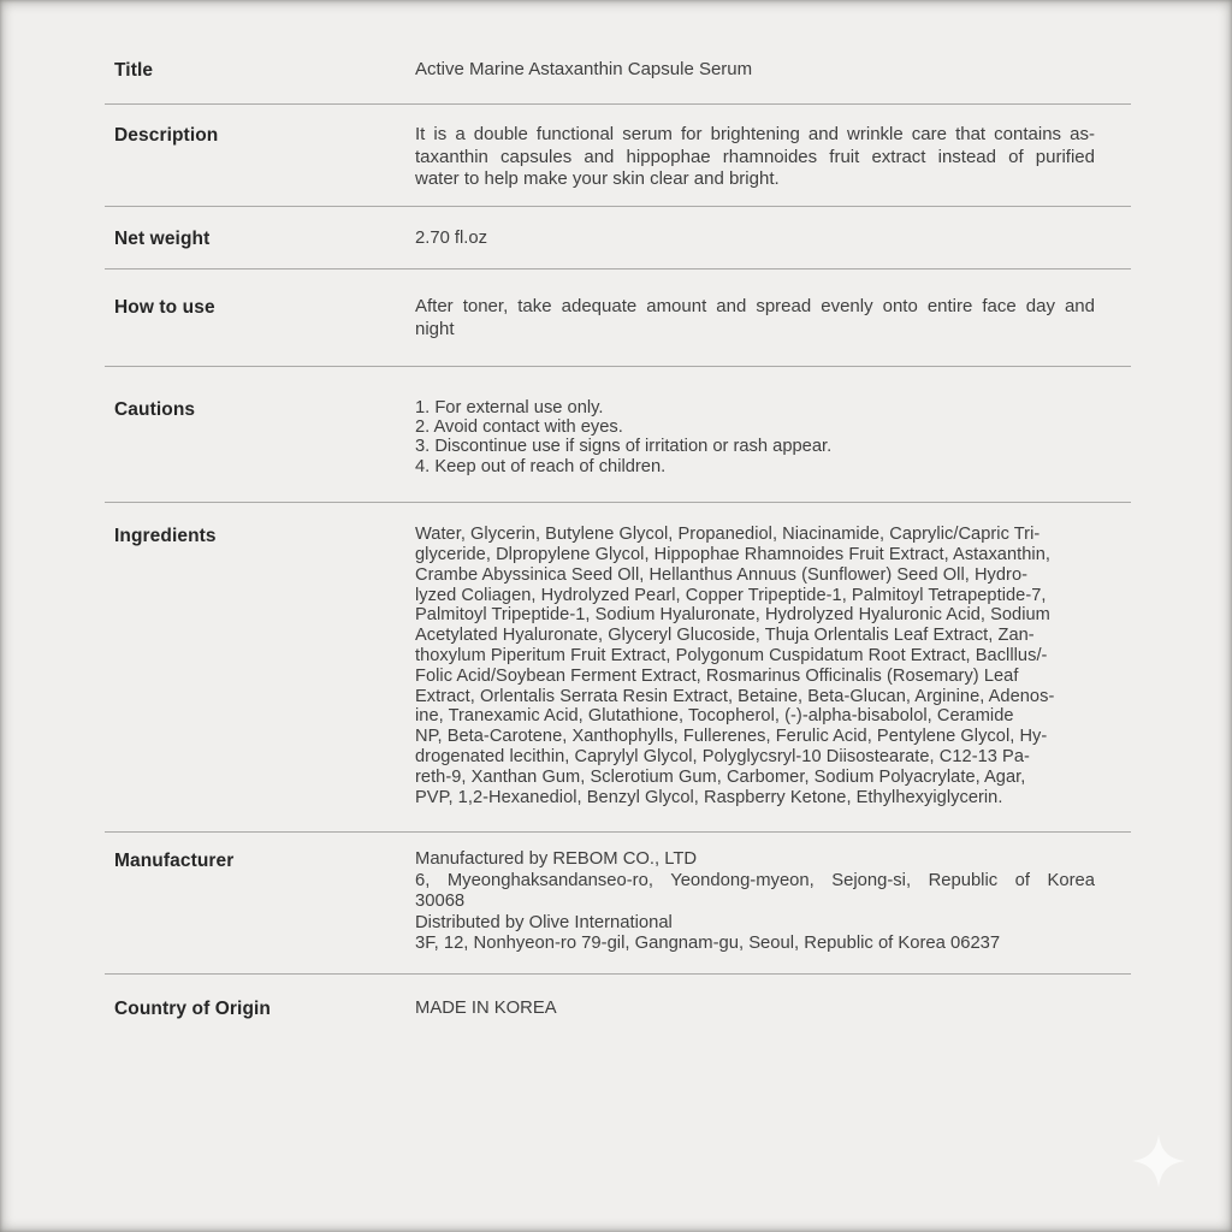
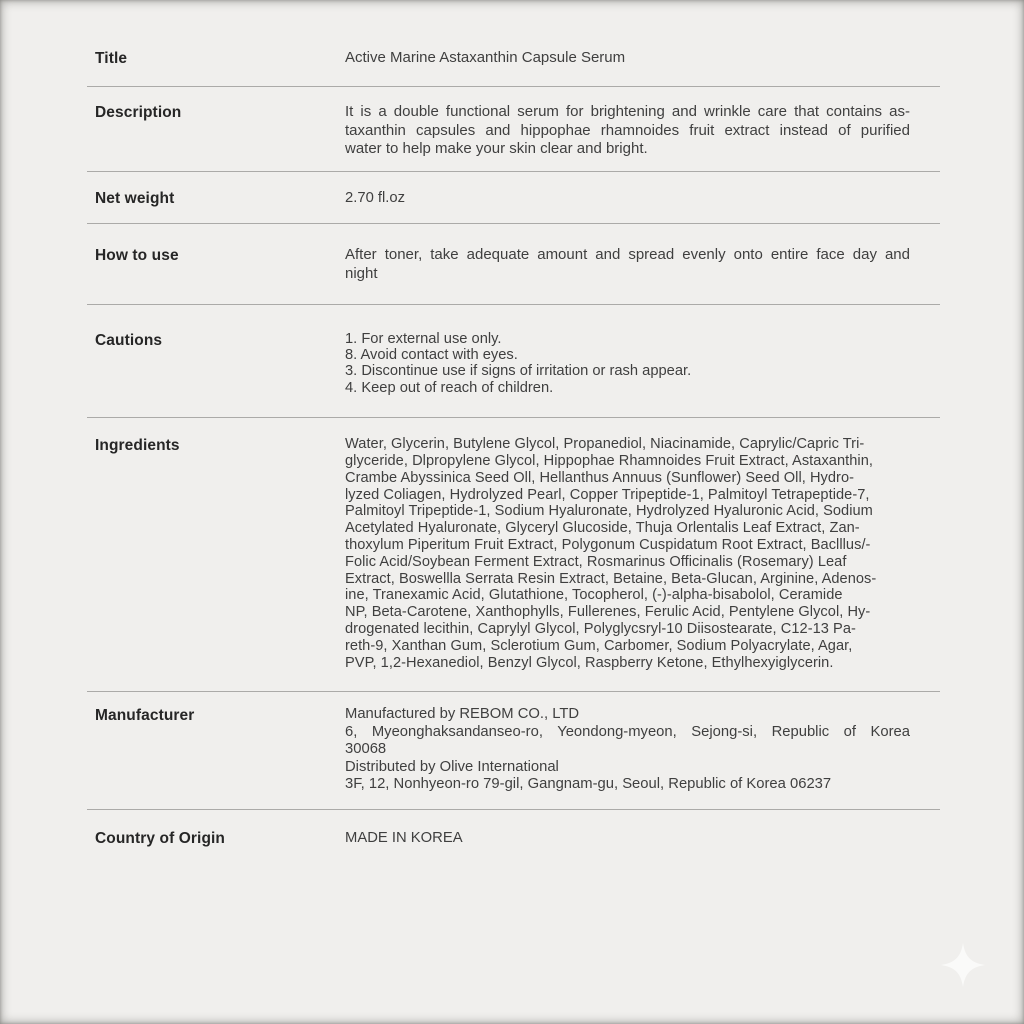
  Title
  Active Marine Astaxanthin Capsule Serum
  Description
  It is a double functional serum for brightening and wrinkle care that contains as-
  taxanthin capsules and hippophae rhamnoides fruit extract instead of purified
  water to help make your skin clear and bright.
  Net weight
  2.70 fl.oz
  How to use
  After toner, take adequate amount and spread evenly onto entire face day and
  night
  Cautions
  1. For external use only.
- 2. Avoid contact with eyes.
+ 8. Avoid contact with eyes.
  3. Discontinue use if signs of irritation or rash appear.
  4. Keep out of reach of children.
  Ingredients
  Water, Glycerin, Butylene Glycol, Propanediol, Niacinamide, Caprylic/Capric Tri-
  glyceride, Dlpropylene Glycol, Hippophae Rhamnoides Fruit Extract, Astaxanthin,
  Crambe Abyssinica Seed Oll, Hellanthus Annuus (Sunflower) Seed Oll, Hydro-
  lyzed Coliagen, Hydrolyzed Pearl, Copper Tripeptide-1, Palmitoyl Tetrapeptide-7,
  Palmitoyl Tripeptide-1, Sodium Hyaluronate, Hydrolyzed Hyaluronic Acid, Sodium
  Acetylated Hyaluronate, Glyceryl Glucoside, Thuja Orlentalis Leaf Extract, Zan-
  thoxylum Piperitum Fruit Extract, Polygonum Cuspidatum Root Extract, Baclllus/-
  Folic Acid/Soybean Ferment Extract, Rosmarinus Officinalis (Rosemary) Leaf
- Extract, Orlentalis Serrata Resin Extract, Betaine, Beta-Glucan, Arginine, Adenos-
+ Extract, Boswellla Serrata Resin Extract, Betaine, Beta-Glucan, Arginine, Adenos-
  ine, Tranexamic Acid, Glutathione, Tocopherol, (-)-alpha-bisabolol, Ceramide
  NP, Beta-Carotene, Xanthophylls, Fullerenes, Ferulic Acid, Pentylene Glycol, Hy-
  drogenated lecithin, Caprylyl Glycol, Polyglycsryl-10 Diisostearate, C12-13 Pa-
  reth-9, Xanthan Gum, Sclerotium Gum, Carbomer, Sodium Polyacrylate, Agar,
  PVP, 1,2-Hexanediol, Benzyl Glycol, Raspberry Ketone, Ethylhexyiglycerin.
  Manufacturer
  Manufactured by REBOM CO., LTD
  6, Myeonghaksandanseo-ro, Yeondong-myeon, Sejong-si, Republic of Korea
  30068
  Distributed by Olive International
  3F, 12, Nonhyeon-ro 79-gil, Gangnam-gu, Seoul, Republic of Korea 06237
  Country of Origin
  MADE IN KOREA
